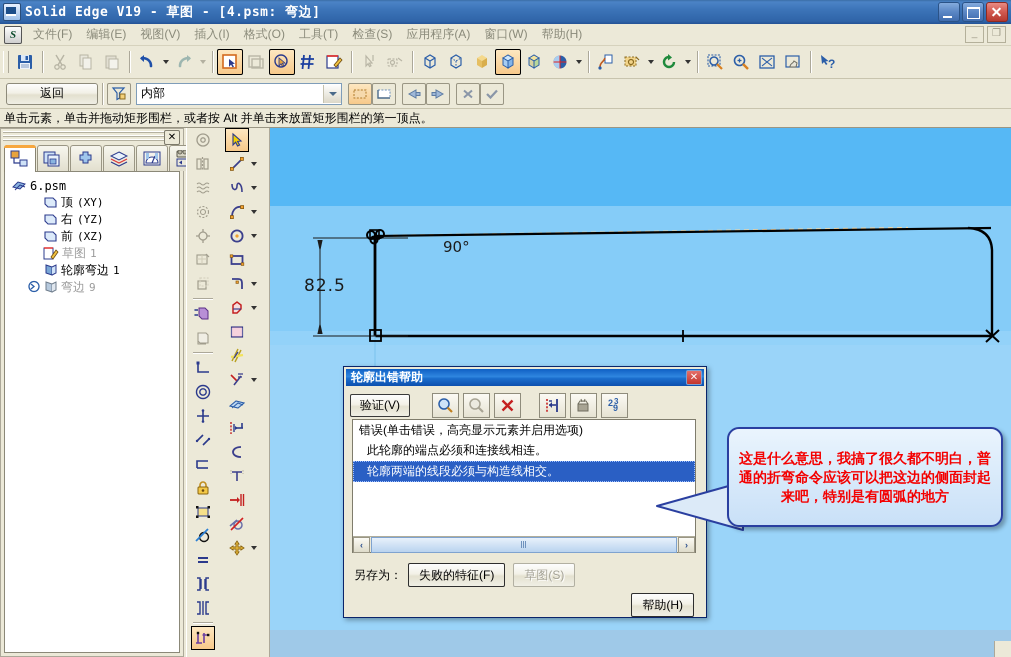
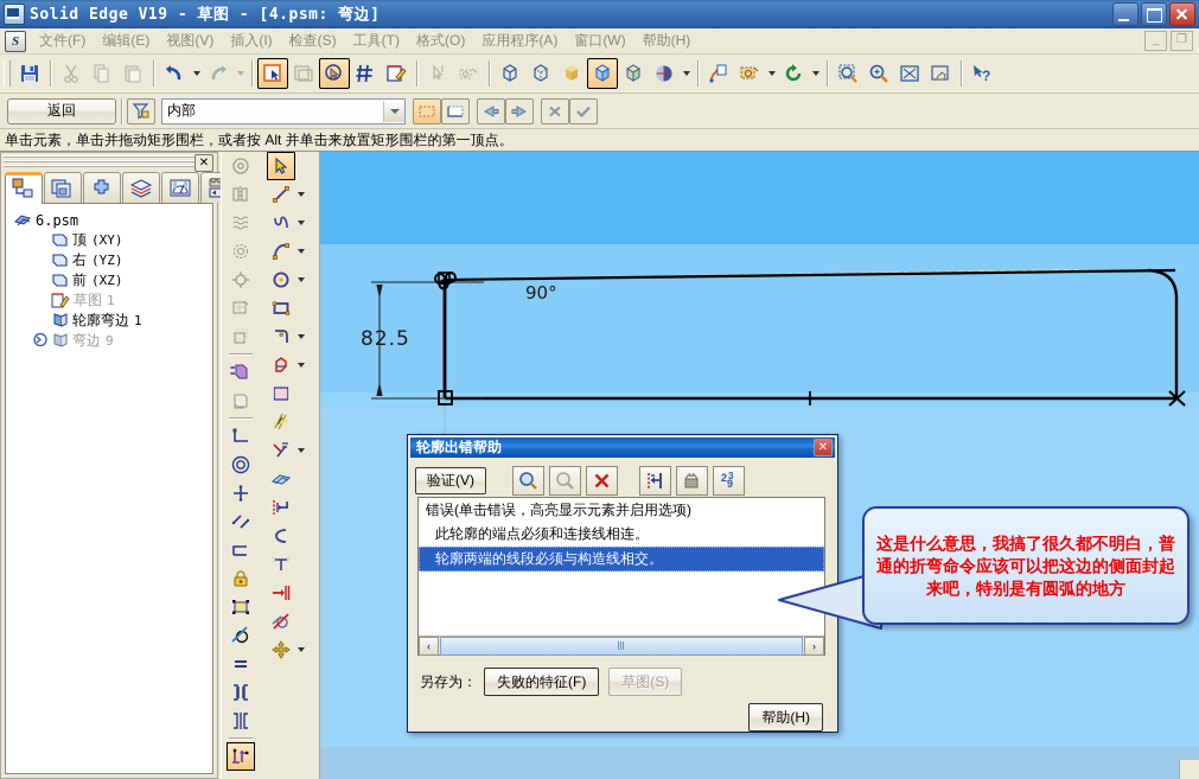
  Solid Edge V19 - 草图 - [4.psm: 弯边]
  S
  文件(F)
  编辑(E)
  视图(V)
  插入(I)
- 格式(O)
+ 检查(S)
  工具(T)
- 检查(S)
+ 格式(O)
  应用程序(A)
  窗口(W)
  帮助(H)
  _
  ❐
  ?
  返回
  内部
  单击元素，单击并拖动矩形围栏，或者按 Alt 并单击来放置矩形围栏的第一顶点。
  82.5
  90°
  ✕
  6.psm
  顶
  (XY)
  右
  (YZ)
  前
  (XZ)
  草图
  1
  轮廓弯边
  1
  弯边
  9
  轮廓出错帮助
  ✕
  验证(V)
  2
  3
  9
  错误(单击错误，高亮显示元素并启用选项)
  此轮廓的端点必须和连接线相连。
  轮廓两端的线段必须与构造线相交。
  ‹
  ›
  另存为：
  失败的特征(F)
  草图(S)
  帮助(H)
  这是什么意思，我搞了很久都不明白，普通的折弯命令应该可以把这边的侧面封起来吧，特别是有圆弧的地方
